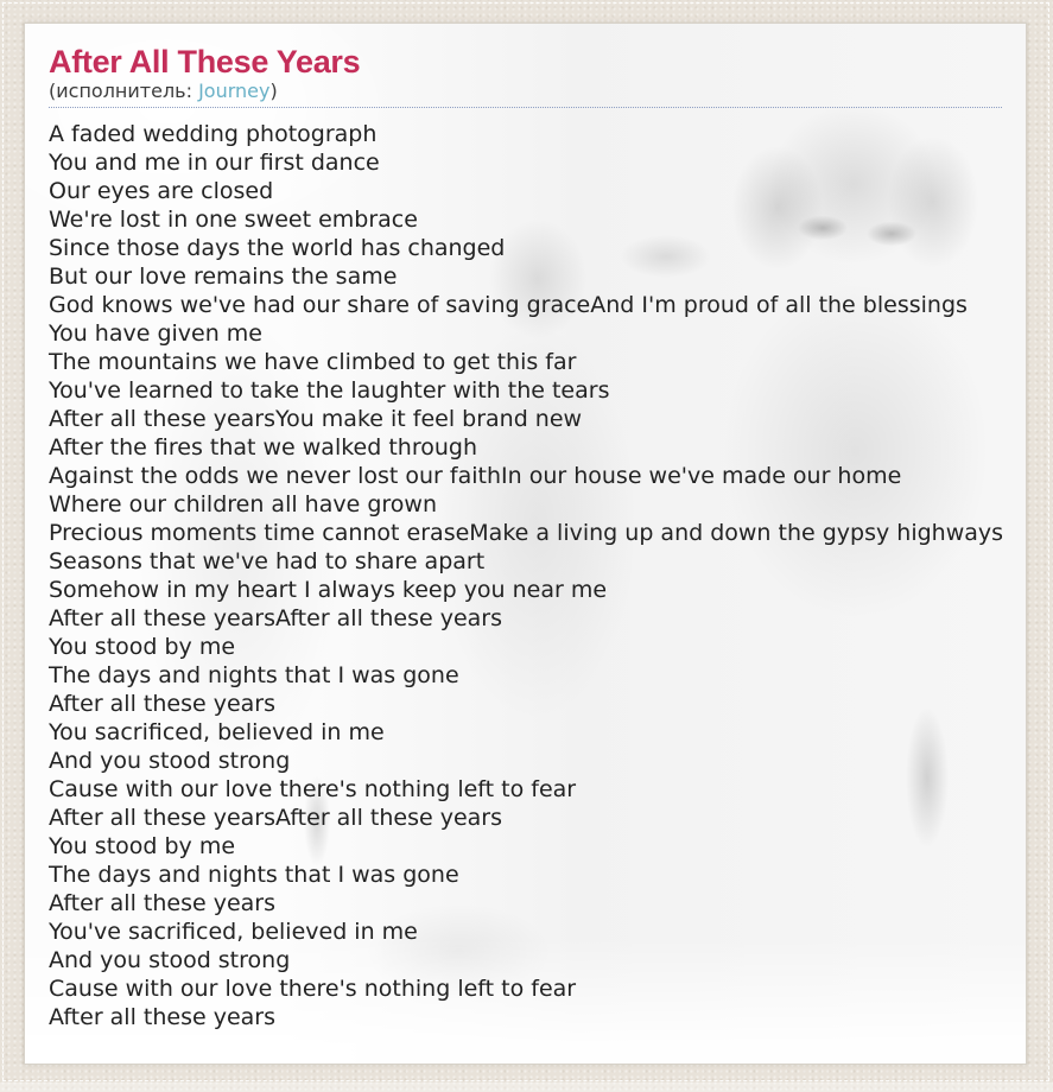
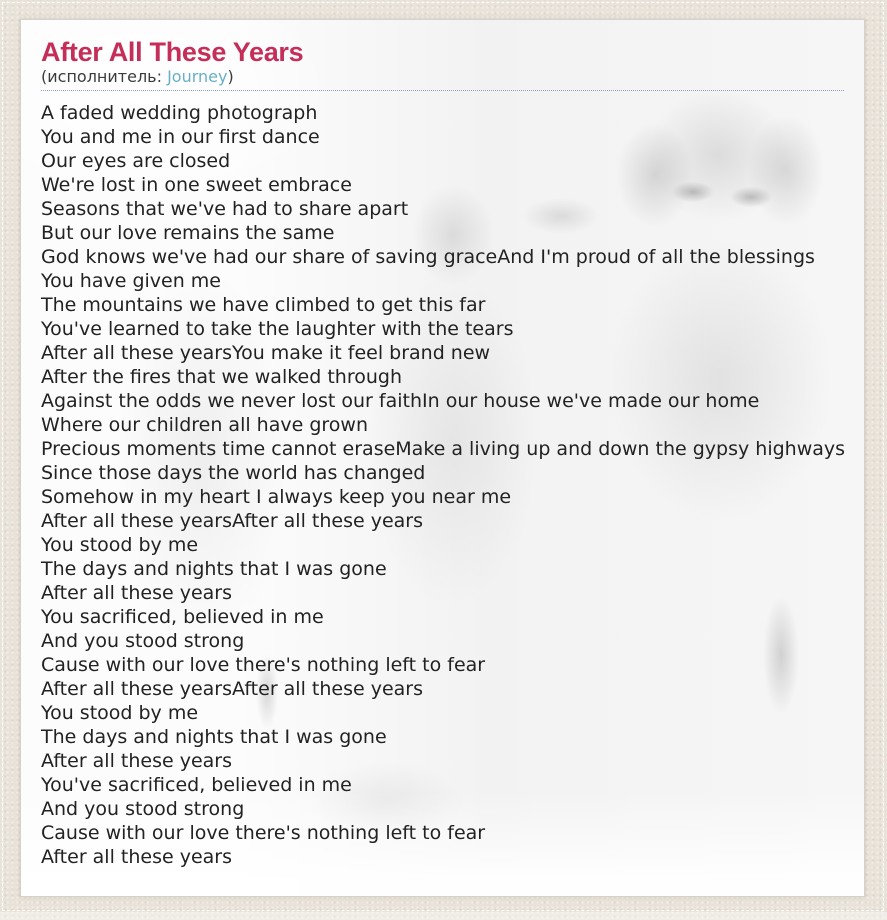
  After All These Years
  (исполнитель: Journey)
  A faded wedding photograph
  You and me in our first dance
  Our eyes are closed
  We're lost in one sweet embrace
- Since those days the world has changed
+ Seasons that we've had to share apart
  But our love remains the same
  God knows we've had our share of saving graceAnd I'm proud of all the blessings
  You have given me
  The mountains we have climbed to get this far
  You've learned to take the laughter with the tears
  After all these yearsYou make it feel brand new
  After the fires that we walked through
  Against the odds we never lost our faithIn our house we've made our home
  Where our children all have grown
  Precious moments time cannot eraseMake a living up and down the gypsy highways
- Seasons that we've had to share apart
+ Since those days the world has changed
  Somehow in my heart I always keep you near me
  After all these yearsAfter all these years
  You stood by me
  The days and nights that I was gone
  After all these years
  You sacrificed, believed in me
  And you stood strong
  Cause with our love there's nothing left to fear
  After all these yearsAfter all these years
  You stood by me
  The days and nights that I was gone
  After all these years
  You've sacrificed, believed in me
  And you stood strong
  Cause with our love there's nothing left to fear
  After all these years
